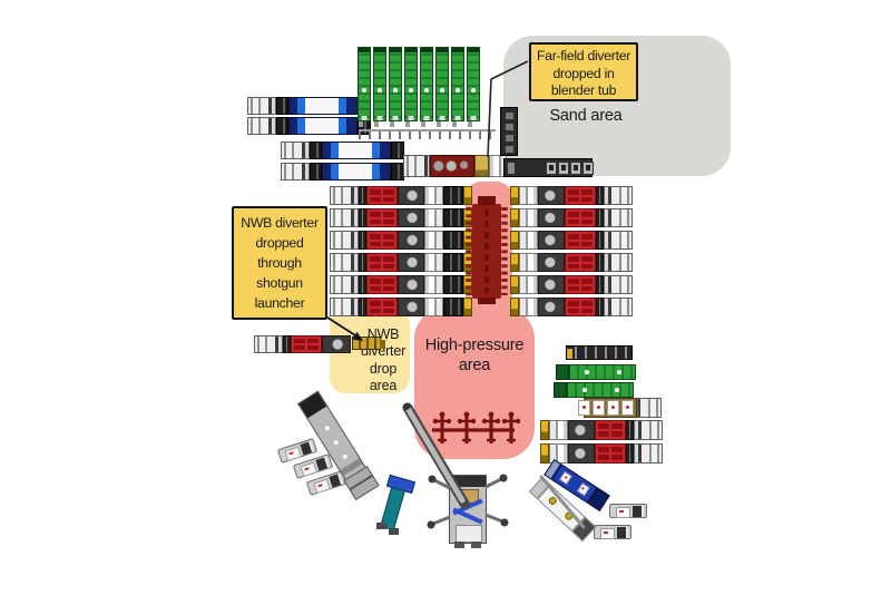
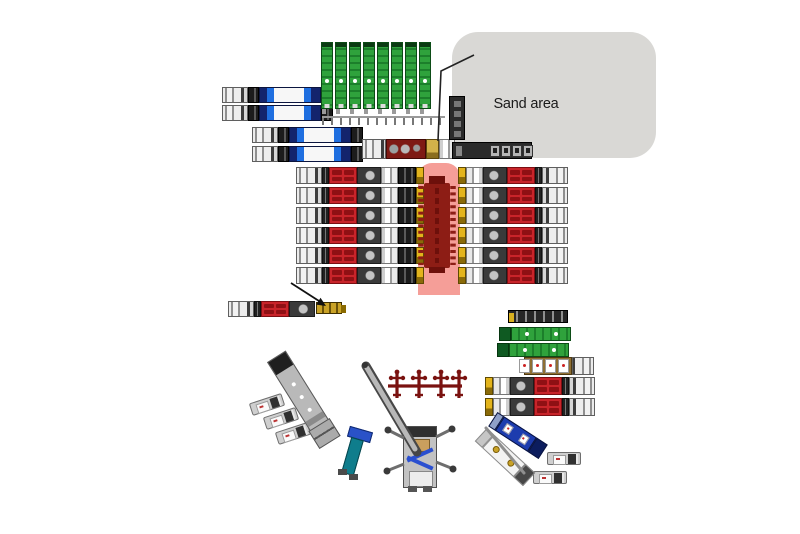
  Sand area
- High-pressure
- area
- NWB
- diverter
- drop area
- Far-field diverter
- dropped in
- blender tub
- NWB diverter
- dropped
- through
- shotgun
- launcher
